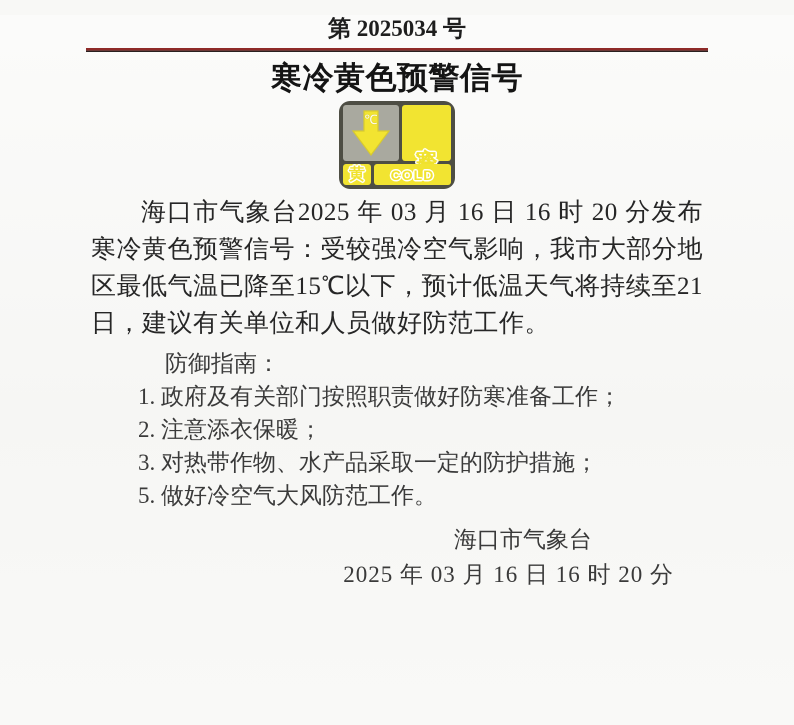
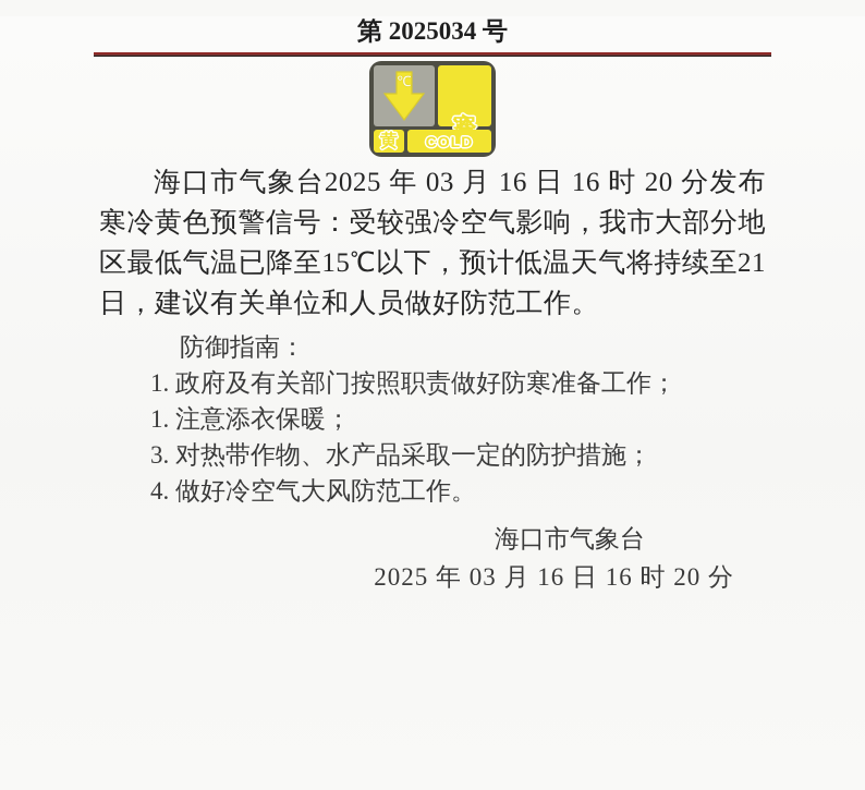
  第 2025034 号
- 寒冷黄色预警信号
  ℃
  黄
  COLD
  海口市气象台2025 年 03 月 16 日 16 时 20 分发布寒冷黄色预警信号：受较强冷空气影响，我市大部分地区最低气温已降至15℃以下，预计低温天气将持续至21 日，建议有关单位和人员做好防范工作。
  防御指南：
  1. 政府及有关部门按照职责做好防寒准备工作；
- 2. 注意添衣保暖；
+ 1. 注意添衣保暖；
  3. 对热带作物、水产品采取一定的防护措施；
- 5. 做好冷空气大风防范工作。
+ 4. 做好冷空气大风防范工作。
  海口市气象台
  2025 年 03 月 16 日 16 时 20 分
